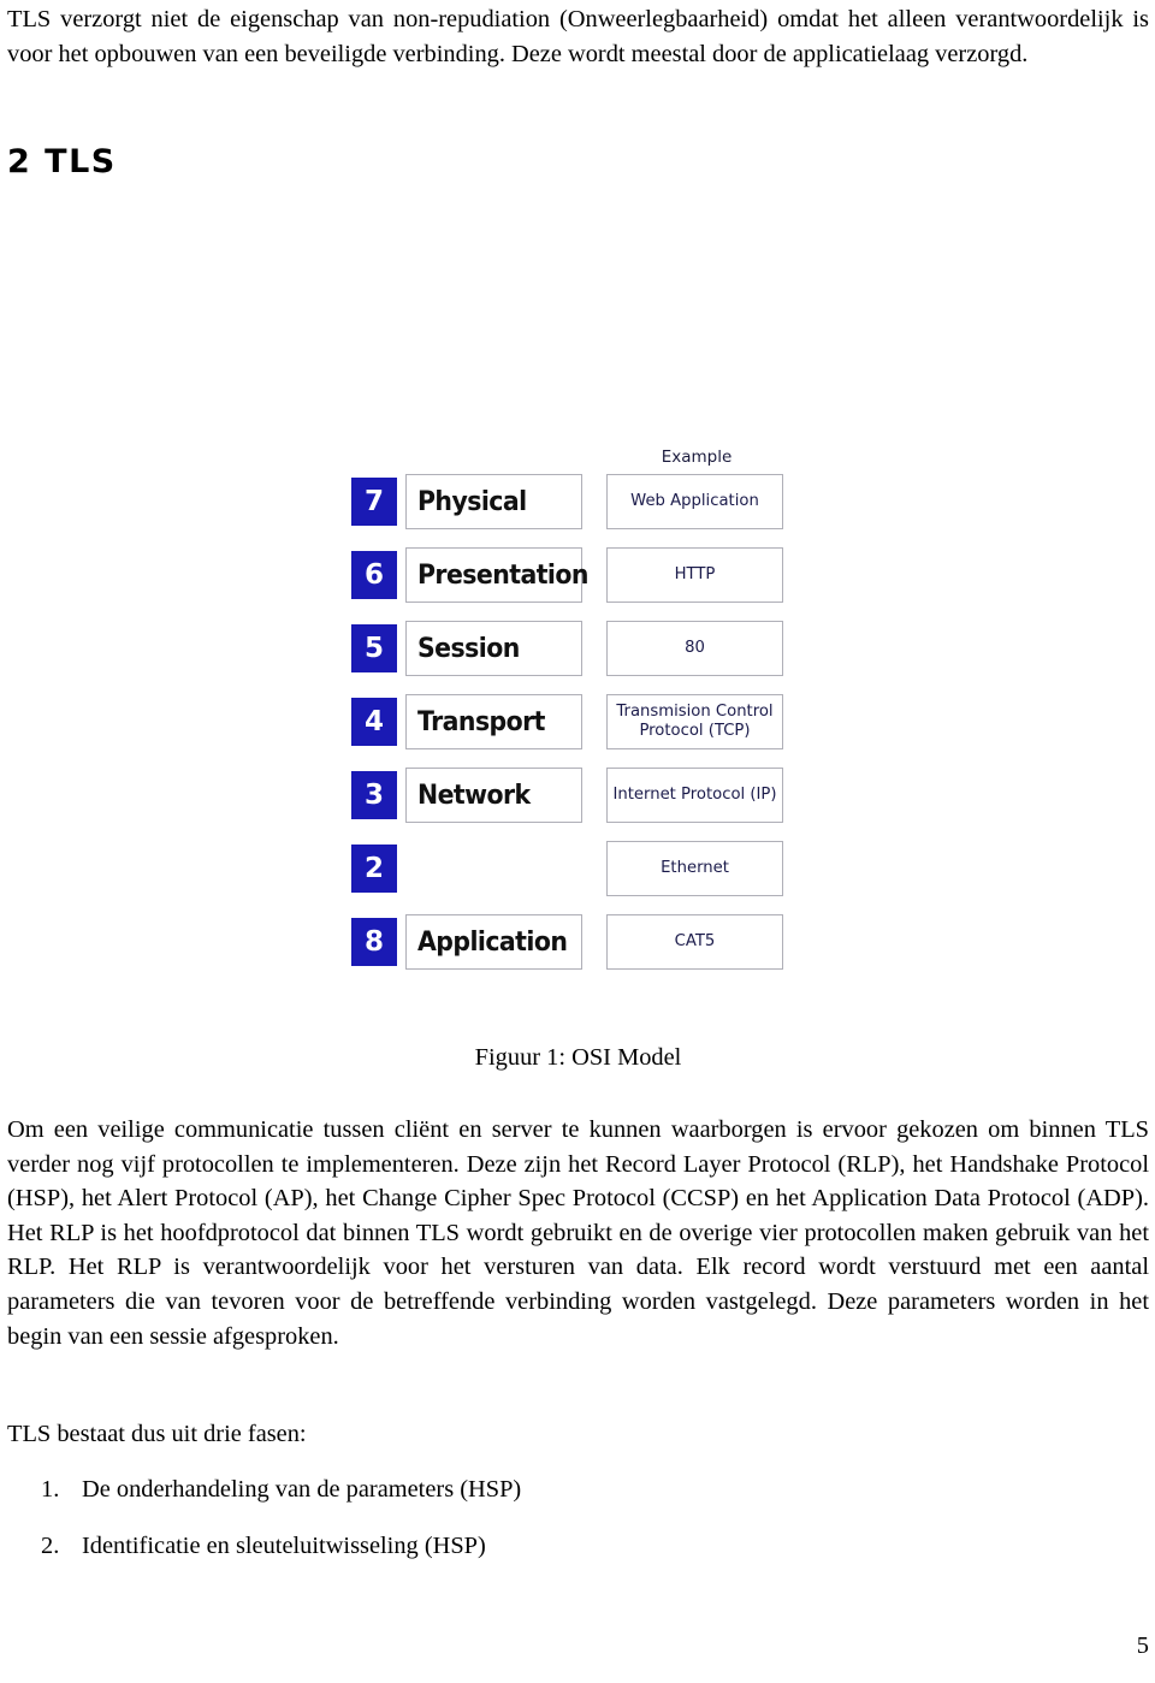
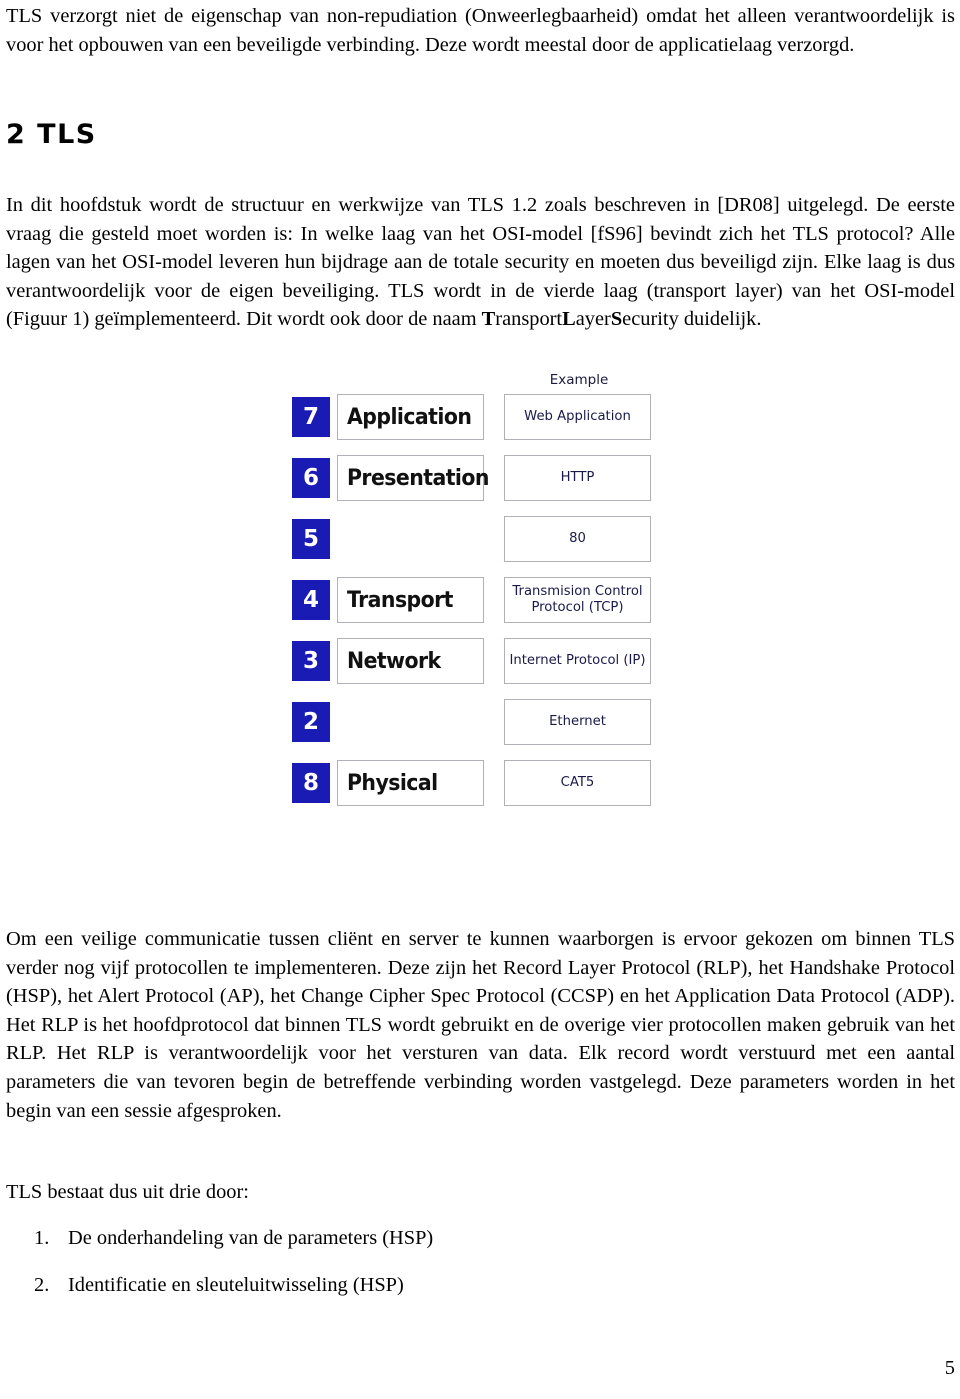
  TLS verzorgt niet de eigenschap van non-repudiation (Onweerlegbaarheid) omdat het alleen verantwoordelijk is voor het opbouwen van een beveiligde verbinding. Deze wordt meestal door de applicatielaag verzorgd.
  2 TLS
+ In dit hoofdstuk wordt de structuur en werkwijze van TLS 1.2 zoals beschreven in [DR08] uitgelegd. De eerste vraag die gesteld moet worden is: In welke laag van het OSI-model [fS96] bevindt zich het TLS protocol? Alle lagen van het OSI-model leveren hun bijdrage aan de totale security en moeten dus beveiligd zijn. Elke laag is dus verantwoordelijk voor de eigen beveiliging. TLS wordt in de vierde laag (transport layer) van het OSI-model (Figuur 1) geïmplementeerd. Dit wordt ook door de naam TransportLayerSecurity duidelijk.
  Example
  7
- Physical
+ Application
  Web Application
  6
  Presentation
  HTTP
  5
- Session
  80
  4
  Transport
  Transmision Control Protocol (TCP)
  3
  Network
  Internet Protocol (IP)
  2
  Ethernet
  8
- Application
+ Physical
  CAT5
- Figuur 1: OSI Model
- Om een veilige communicatie tussen cliënt en server te kunnen waarborgen is ervoor gekozen om binnen TLS verder nog vijf protocollen te implementeren. Deze zijn het Record Layer Protocol (RLP), het Handshake Protocol (HSP), het Alert Protocol (AP), het Change Cipher Spec Protocol (CCSP) en het Application Data Protocol (ADP). Het RLP is het hoofdprotocol dat binnen TLS wordt gebruikt en de overige vier protocollen maken gebruik van het RLP. Het RLP is verantwoordelijk voor het versturen van data. Elk record wordt verstuurd met een aantal parameters die van tevoren voor de betreffende verbinding worden vastgelegd. Deze parameters worden in het begin van een sessie afgesproken.
+ Om een veilige communicatie tussen cliënt en server te kunnen waarborgen is ervoor gekozen om binnen TLS verder nog vijf protocollen te implementeren. Deze zijn het Record Layer Protocol (RLP), het Handshake Protocol (HSP), het Alert Protocol (AP), het Change Cipher Spec Protocol (CCSP) en het Application Data Protocol (ADP). Het RLP is het hoofdprotocol dat binnen TLS wordt gebruikt en de overige vier protocollen maken gebruik van het RLP. Het RLP is verantwoordelijk voor het versturen van data. Elk record wordt verstuurd met een aantal parameters die van tevoren begin de betreffende verbinding worden vastgelegd. Deze parameters worden in het begin van een sessie afgesproken.
- TLS bestaat dus uit drie fasen:
+ TLS bestaat dus uit drie door:
  1.
  De onderhandeling van de parameters (HSP)
  2.
  Identificatie en sleuteluitwisseling (HSP)
  5
